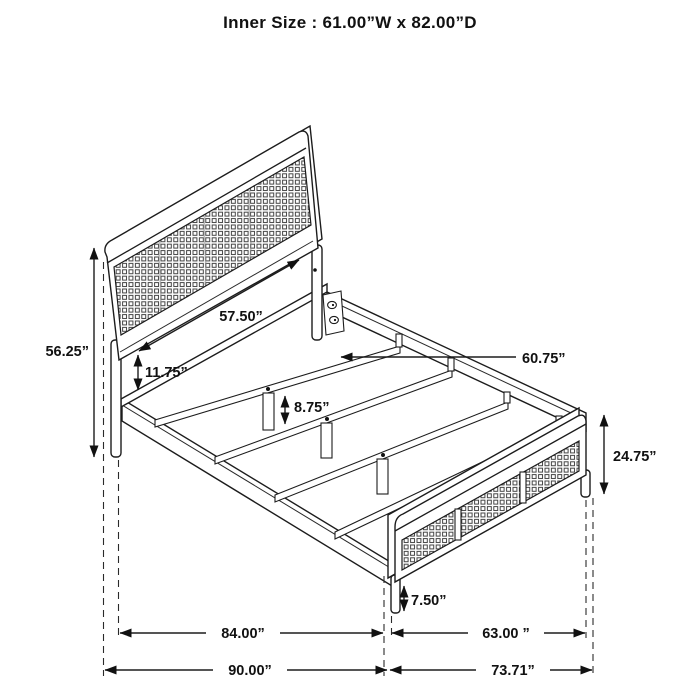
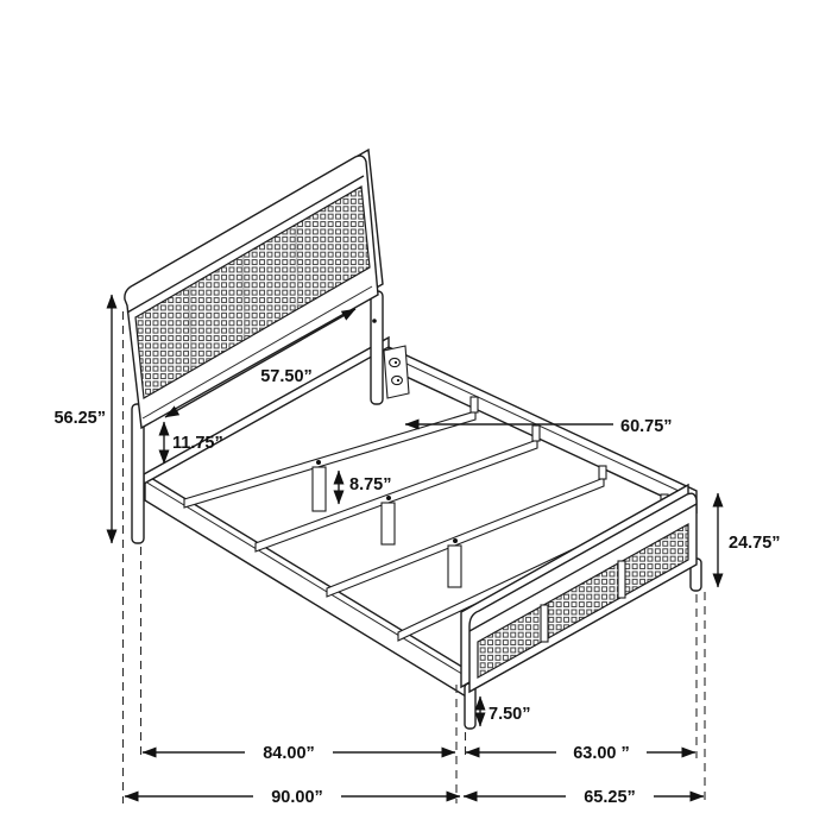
  57.50”
  56.25”
  11.75”
  60.75”
  8.75”
  24.75”
  7.50”
  84.00”
  63.00 ”
  90.00”
- 73.71”
+ 65.25”
- Inner Size : 61.00”W x 82.00”D
